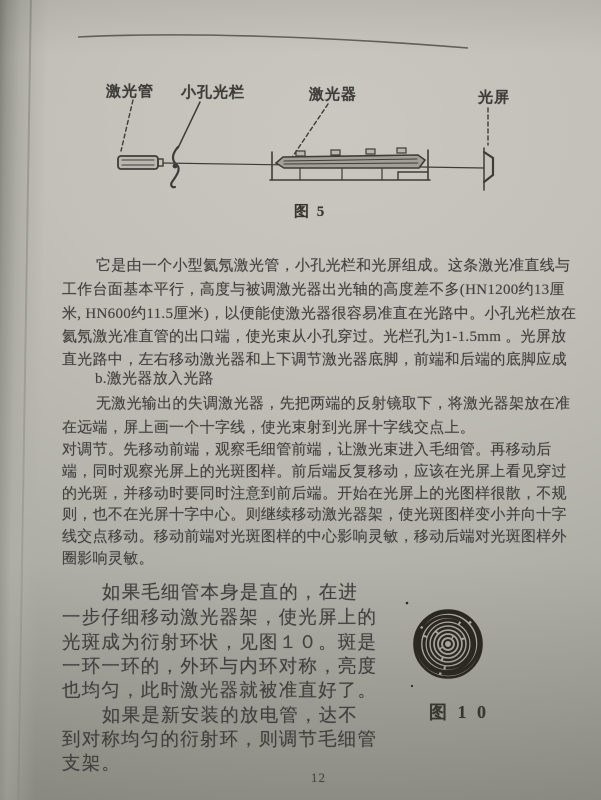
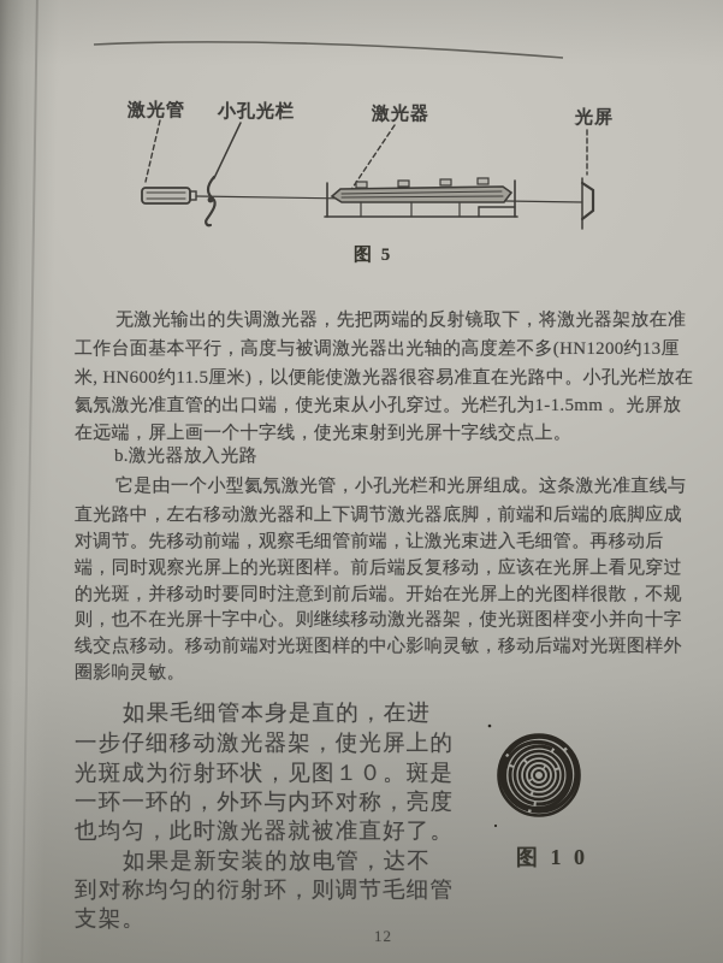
  激光管
  小孔光栏
  激光器
  光屏
  图 5
- 它是由一个小型氦氖激光管，小孔光栏和光屏组成。这条激光准直线与
+ 无激光输出的失调激光器，先把两端的反射镜取下，将激光器架放在准
  工作台面基本平行，高度与被调激光器出光轴的高度差不多(HN1200约13厘
  米, HN600约11.5厘米)，以便能使激光器很容易准直在光路中。小孔光栏放在
  氦氖激光准直管的出口端，使光束从小孔穿过。光栏孔为1-1.5mm 。光屏放
- 直光路中，左右移动激光器和上下调节激光器底脚，前端和后端的底脚应成
+ 在远端，屏上画一个十字线，使光束射到光屏十字线交点上。
  b.激光器放入光路
- 无激光输出的失调激光器，先把两端的反射镜取下，将激光器架放在准
+ 它是由一个小型氦氖激光管，小孔光栏和光屏组成。这条激光准直线与
- 在远端，屏上画一个十字线，使光束射到光屏十字线交点上。
+ 直光路中，左右移动激光器和上下调节激光器底脚，前端和后端的底脚应成
  对调节。先移动前端，观察毛细管前端，让激光束进入毛细管。再移动后
  端，同时观察光屏上的光斑图样。前后端反复移动，应该在光屏上看见穿过
  的光斑，并移动时要同时注意到前后端。开始在光屏上的光图样很散，不规
  则，也不在光屏十字中心。则继续移动激光器架，使光斑图样变小并向十字
  线交点移动。移动前端对光斑图样的中心影响灵敏，移动后端对光斑图样外
  圈影响灵敏。
